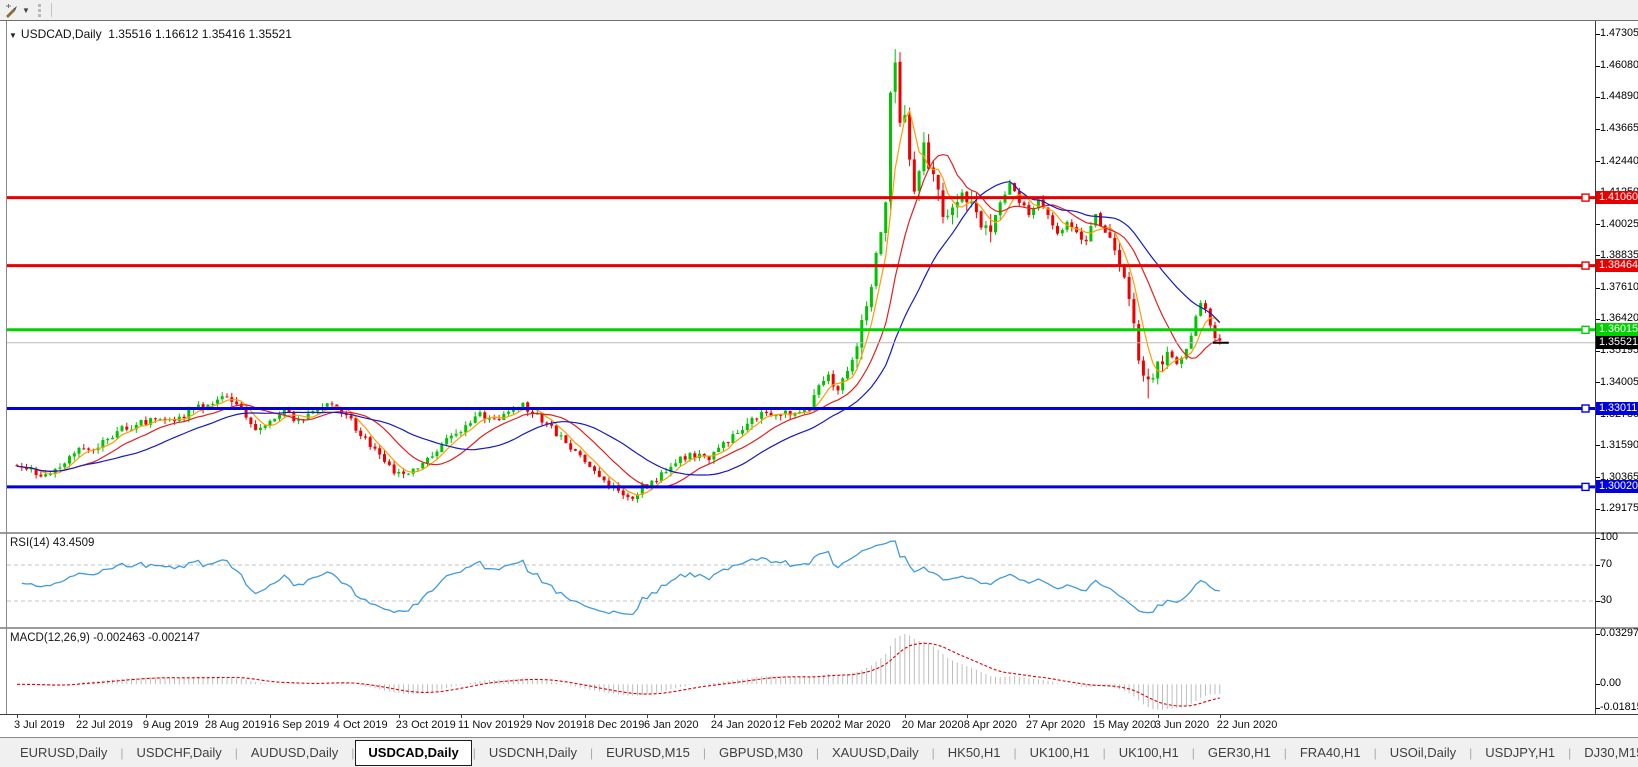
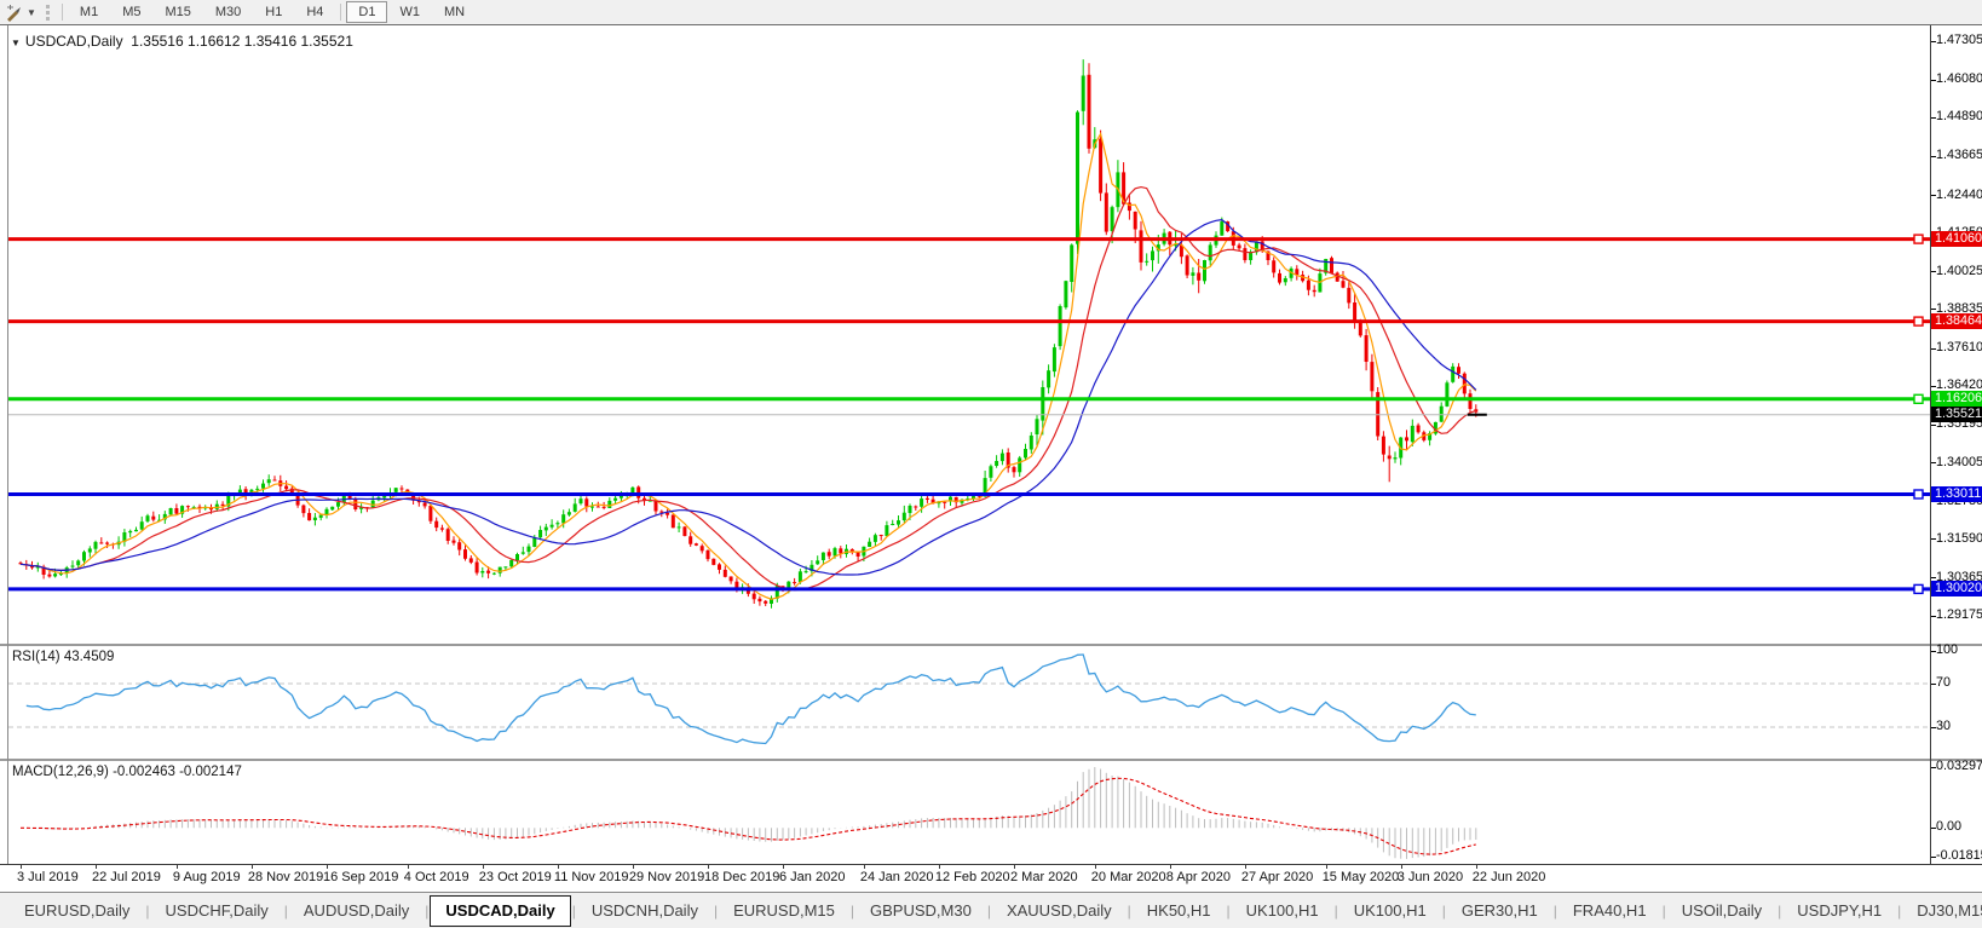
  ▼
+ M1
+ M5
+ M15
+ M30
+ H1
+ H4
+ D1
+ W1
+ MN
  ▼ USDCAD,Daily 1.35516 1.16612 1.35416 1.35521
  RSI(14) 43.4509
  MACD(12,26,9) -0.002463 -0.002147
  1.47305
  1.46080
  1.44890
  1.43665
  1.42440
  1.40025
  1.38835
  1.37610
  1.36420
  1.35195
  1.34005
  1.31590
  1.30365
  1.29175
  1.41060
  1.38464
- 1.36015
+ 1.16206
  1.33011
  1.30020
  1.35521
  100
  70
  30
  0.03297
  0.00
  -0.0181
  3 Jul 2019
  22 Jul 2019
  9 Aug 2019
- 28 Aug 2019
+ 28 Nov 2019
  16 Sep 2019
  4 Oct 2019
  23 Oct 2019
  11 Nov 2019
  29 Nov 2019
  18 Dec 2019
  6 Jan 2020
  24 Jan 2020
  12 Feb 2020
  2 Mar 2020
  20 Mar 2020
  8 Apr 2020
  27 Apr 2020
  15 May 2020
  3 Jun 2020
  22 Jun 2020
  EURUSD,Daily
  |
  USDCHF,Daily
  |
  AUDUSD,Daily
  |
  USDCAD,Daily
  |
  USDCNH,Daily
  |
  EURUSD,M15
  |
  GBPUSD,M30
  |
  XAUUSD,Daily
  |
  HK50,H1
  |
  UK100,H1
  |
  UK100,H1
  |
  GER30,H1
  |
  FRA40,H1
  |
  USOil,Daily
  |
  USDJPY,H1
  |
  DJ30,M1
